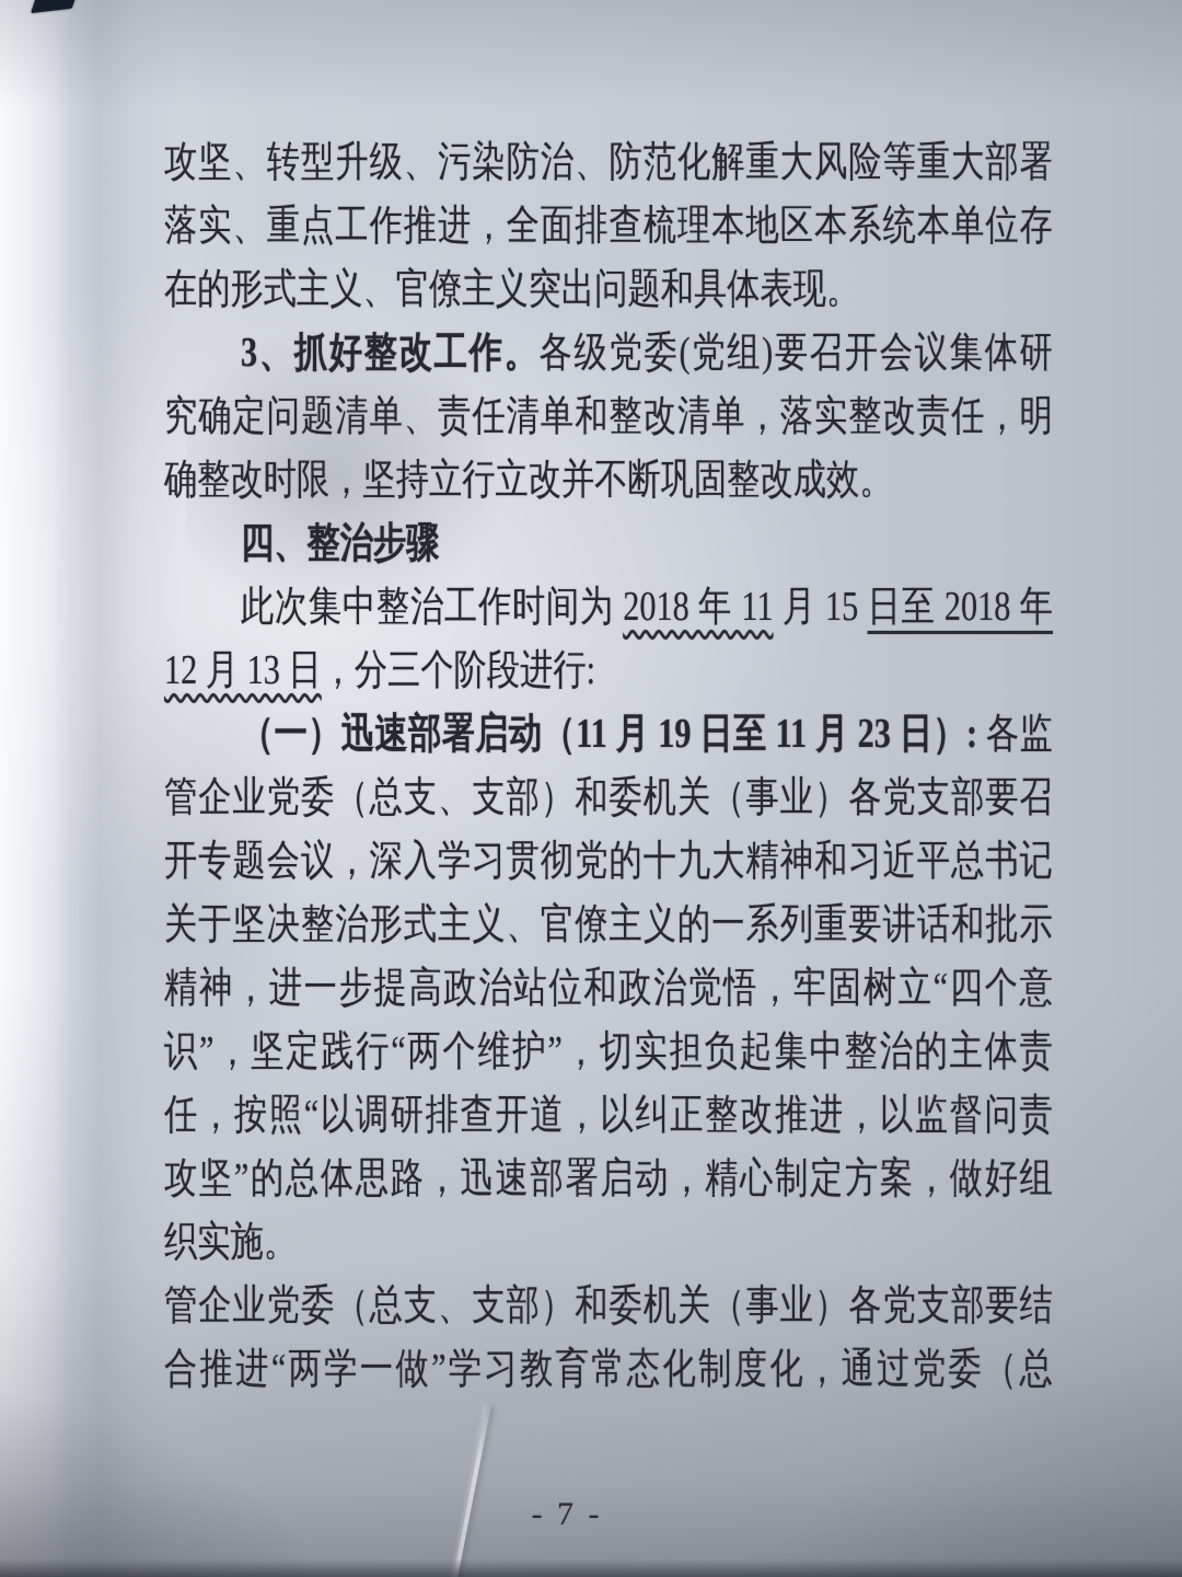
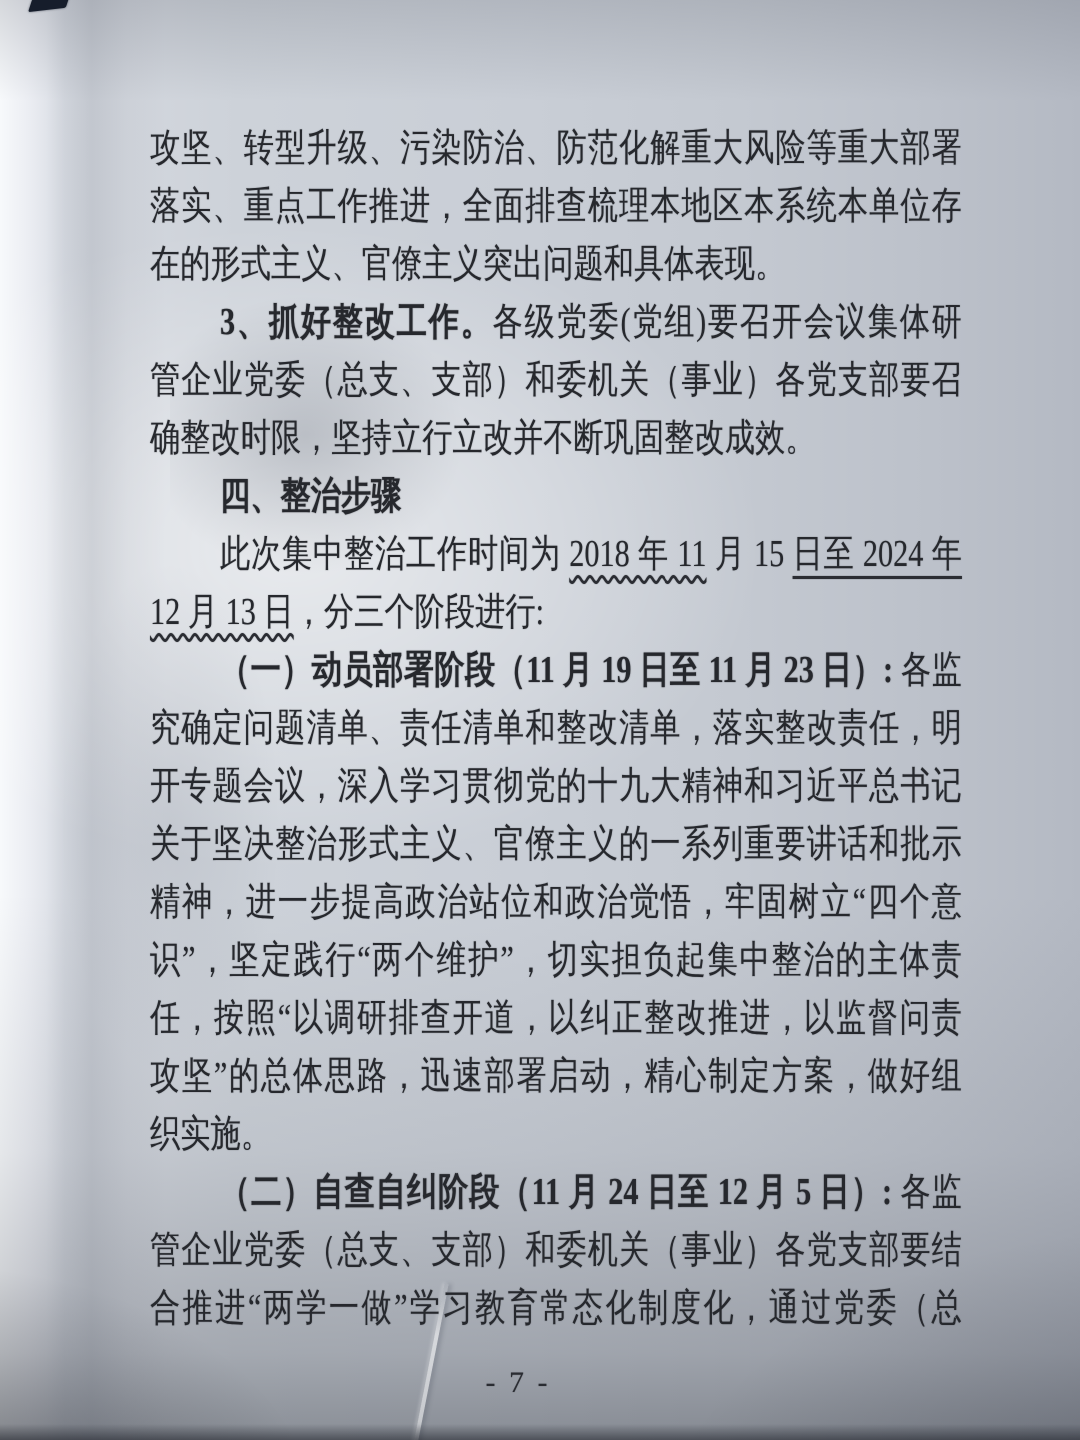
  攻坚、转型升级、污染防治、防范化解重大风险等重大部署
  落实、重点工作推进，全面排查梳理本地区本系统本单位存
  在的形式主义、官僚主义突出问题和具体表现。
  3、抓好整改工作。各级党委(党组)要召开会议集体研
- 究确定问题清单、责任清单和整改清单，落实整改责任，明
+ 管企业党委（总支、支部）和委机关（事业）各党支部要召
  确整改时限，坚持立行立改并不断巩固整改成效。
  四、整治步骤
- 此次集中整治工作时间为 2018 年 11 月 15 日至 2018 年
+ 此次集中整治工作时间为 2018 年 11 月 15 日至 2024 年
  12 月 13 日，分三个阶段进行:
- （一）迅速部署启动（11 月 19 日至 11 月 23 日）: 各监
+ （一）动员部署阶段（11 月 19 日至 11 月 23 日）: 各监
- 管企业党委（总支、支部）和委机关（事业）各党支部要召
+ 究确定问题清单、责任清单和整改清单，落实整改责任，明
  开专题会议，深入学习贯彻党的十九大精神和习近平总书记
  关于坚决整治形式主义、官僚主义的一系列重要讲话和批示
  精神，进一步提高政治站位和政治觉悟，牢固树立“四个意
  识”，坚定践行“两个维护”，切实担负起集中整治的主体责
  任，按照“以调研排查开道，以纠正整改推进，以监督问责
  攻坚”的总体思路，迅速部署启动，精心制定方案，做好组
  织实施。
+ （二）自查自纠阶段（11 月 24 日至 12 月 5 日）: 各监
  管企业党委（总支、支部）和委机关（事业）各党支部要结
  合推进“两学一做”学习教育常态化制度化，通过党委（总
  - 7 -
